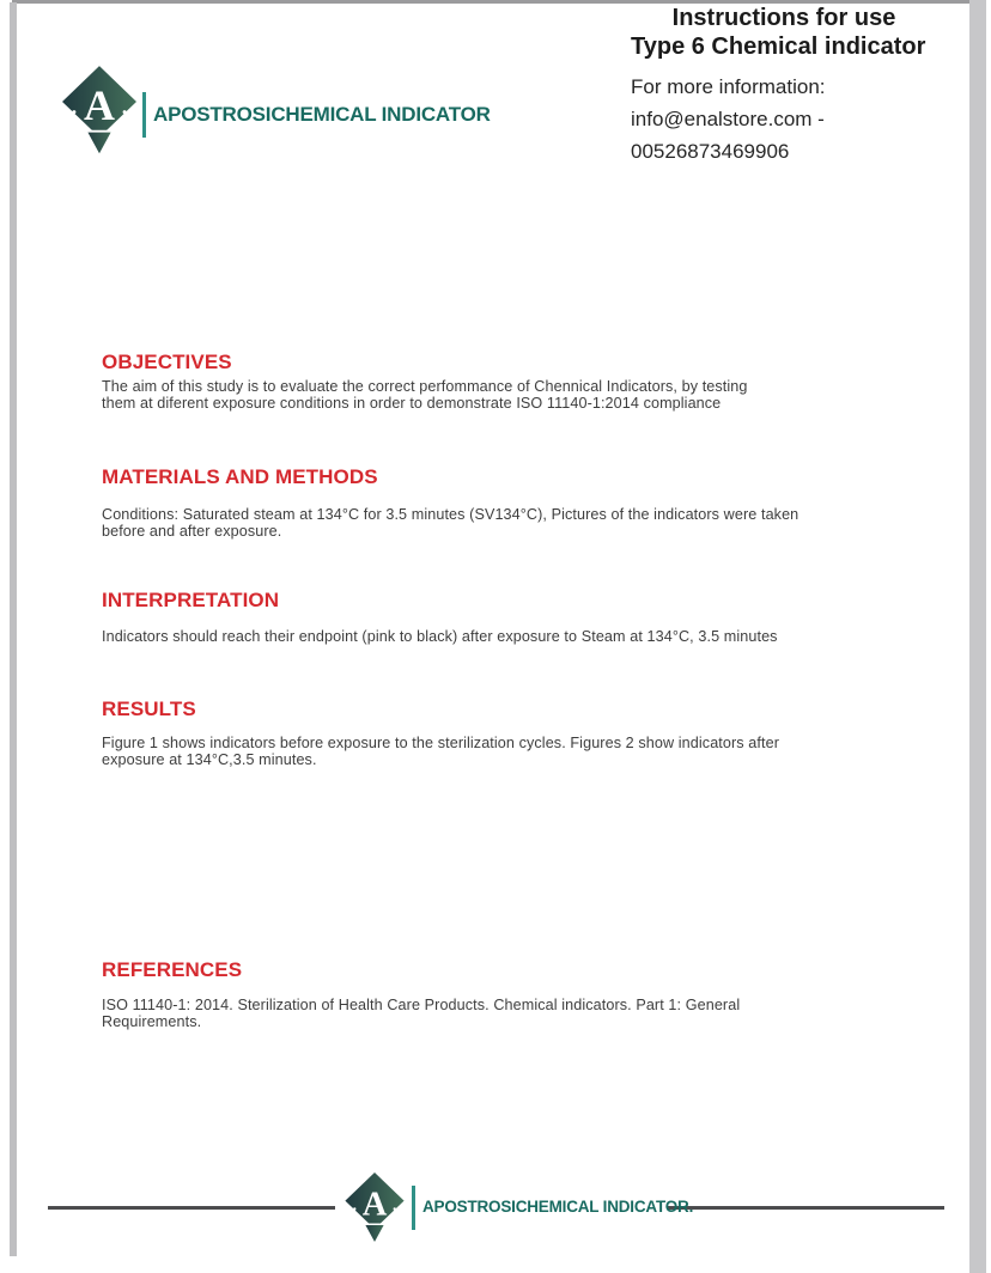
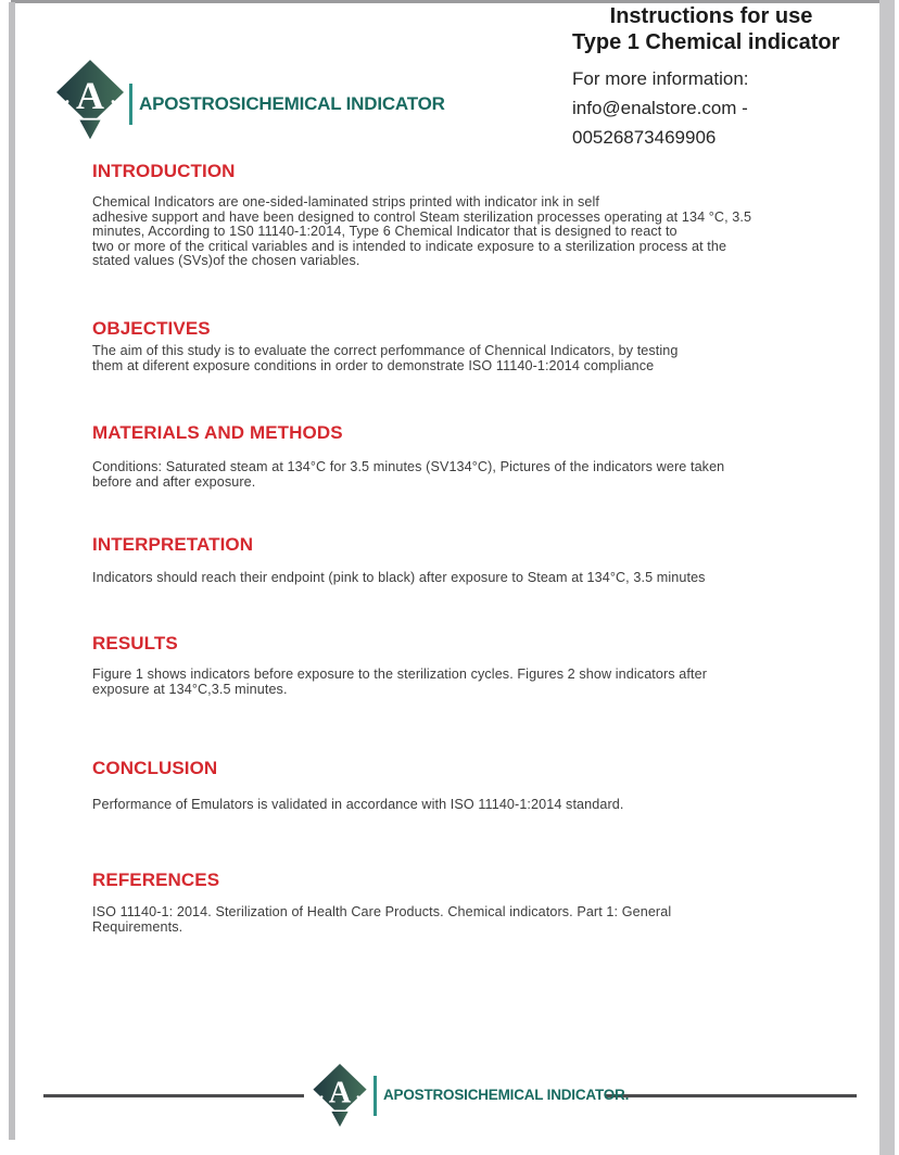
  A
  APOSTROSICHEMICAL INDICATOR
  Instructions for use
- Type 6 Chemical indicator
+ Type 1 Chemical indicator
  For more information:
  info@enalstore.com -
  00526873469906
+ INTRODUCTION
+ Chemical Indicators are one-sided-laminated strips printed with indicator ink in self
+ adhesive support and have been designed to control Steam sterilization processes operating at 134 °C, 3.5
+ minutes, According to 1S0 11140-1:2014, Type 6 Chemical Indicator that is designed to react to
+ two or more of the critical variables and is intended to indicate exposure to a sterilization process at the
+ stated values (SVs)of the chosen variables.
  OBJECTIVES
  The aim of this study is to evaluate the correct perfommance of Chennical Indicators, by testing
  them at diferent exposure conditions in order to demonstrate ISO 11140-1:2014 compliance
  MATERIALS AND METHODS
  Conditions: Saturated steam at 134°C for 3.5 minutes (SV134°C), Pictures of the indicators were taken
  before and after exposure.
  INTERPRETATION
  Indicators should reach their endpoint (pink to black) after exposure to Steam at 134°C, 3.5 minutes
  RESULTS
  Figure 1 shows indicators before exposure to the sterilization cycles. Figures 2 show indicators after
  exposure at 134°C,3.5 minutes.
+ CONCLUSION
+ Performance of Emulators is validated in accordance with ISO 11140-1:2014 standard.
  REFERENCES
  ISO 11140-1: 2014. Sterilization of Health Care Products. Chemical indicators. Part 1: General
  Requirements.
  A
  APOSTROSICHEMICAL INDICATOR.
